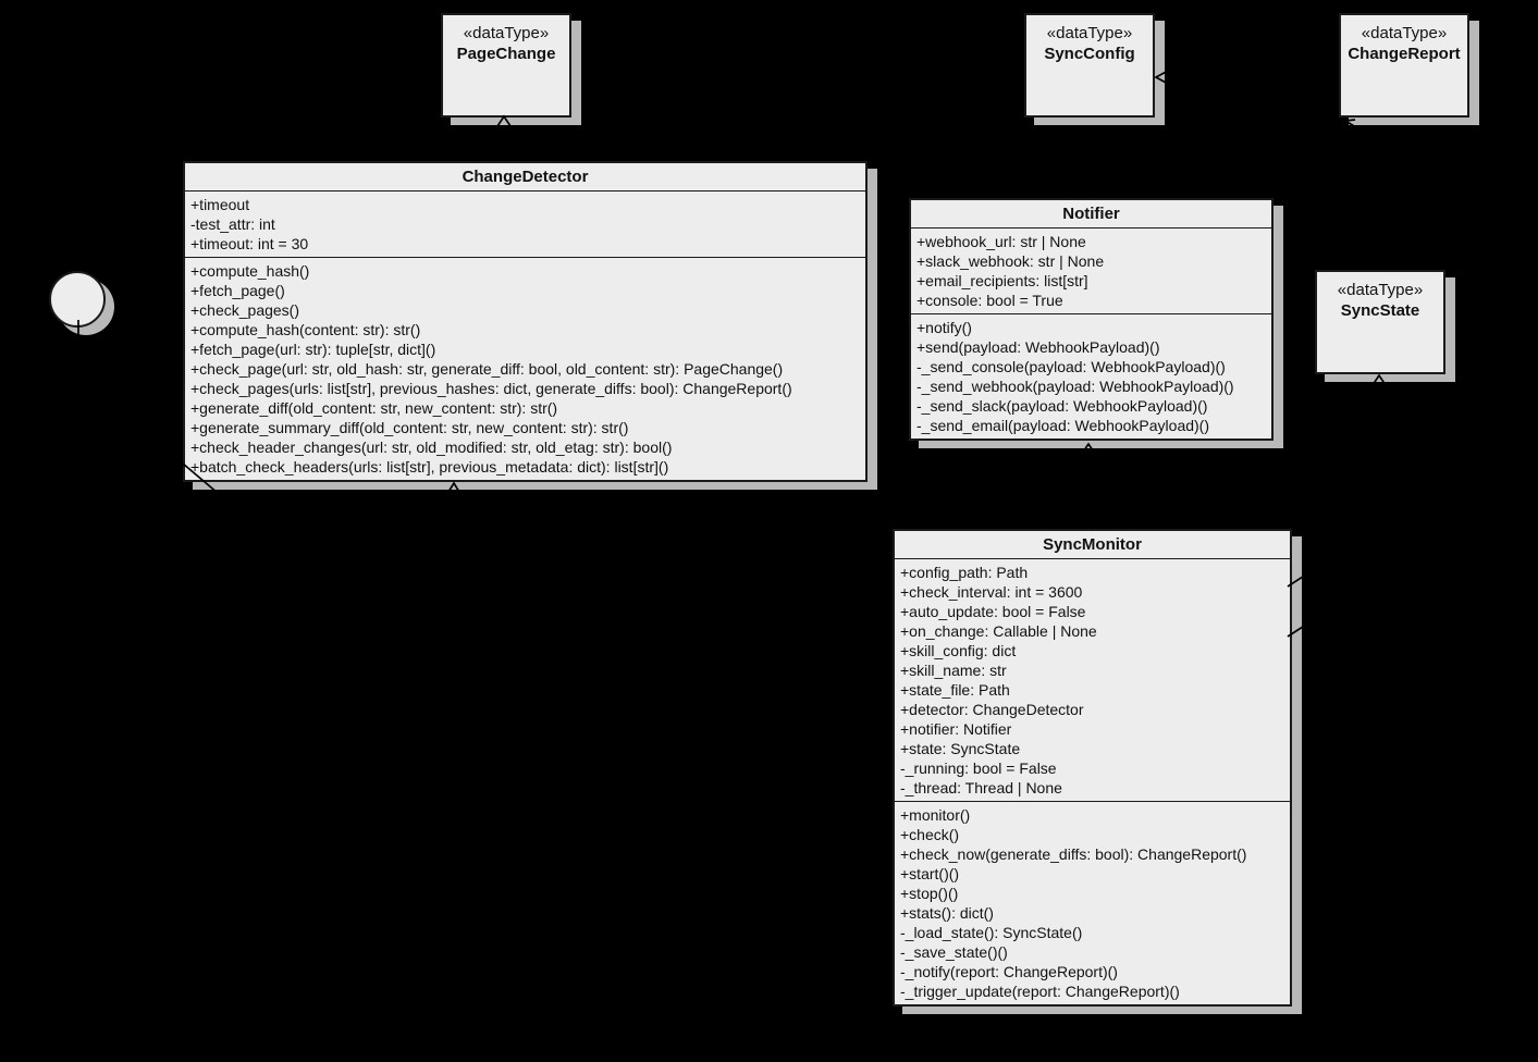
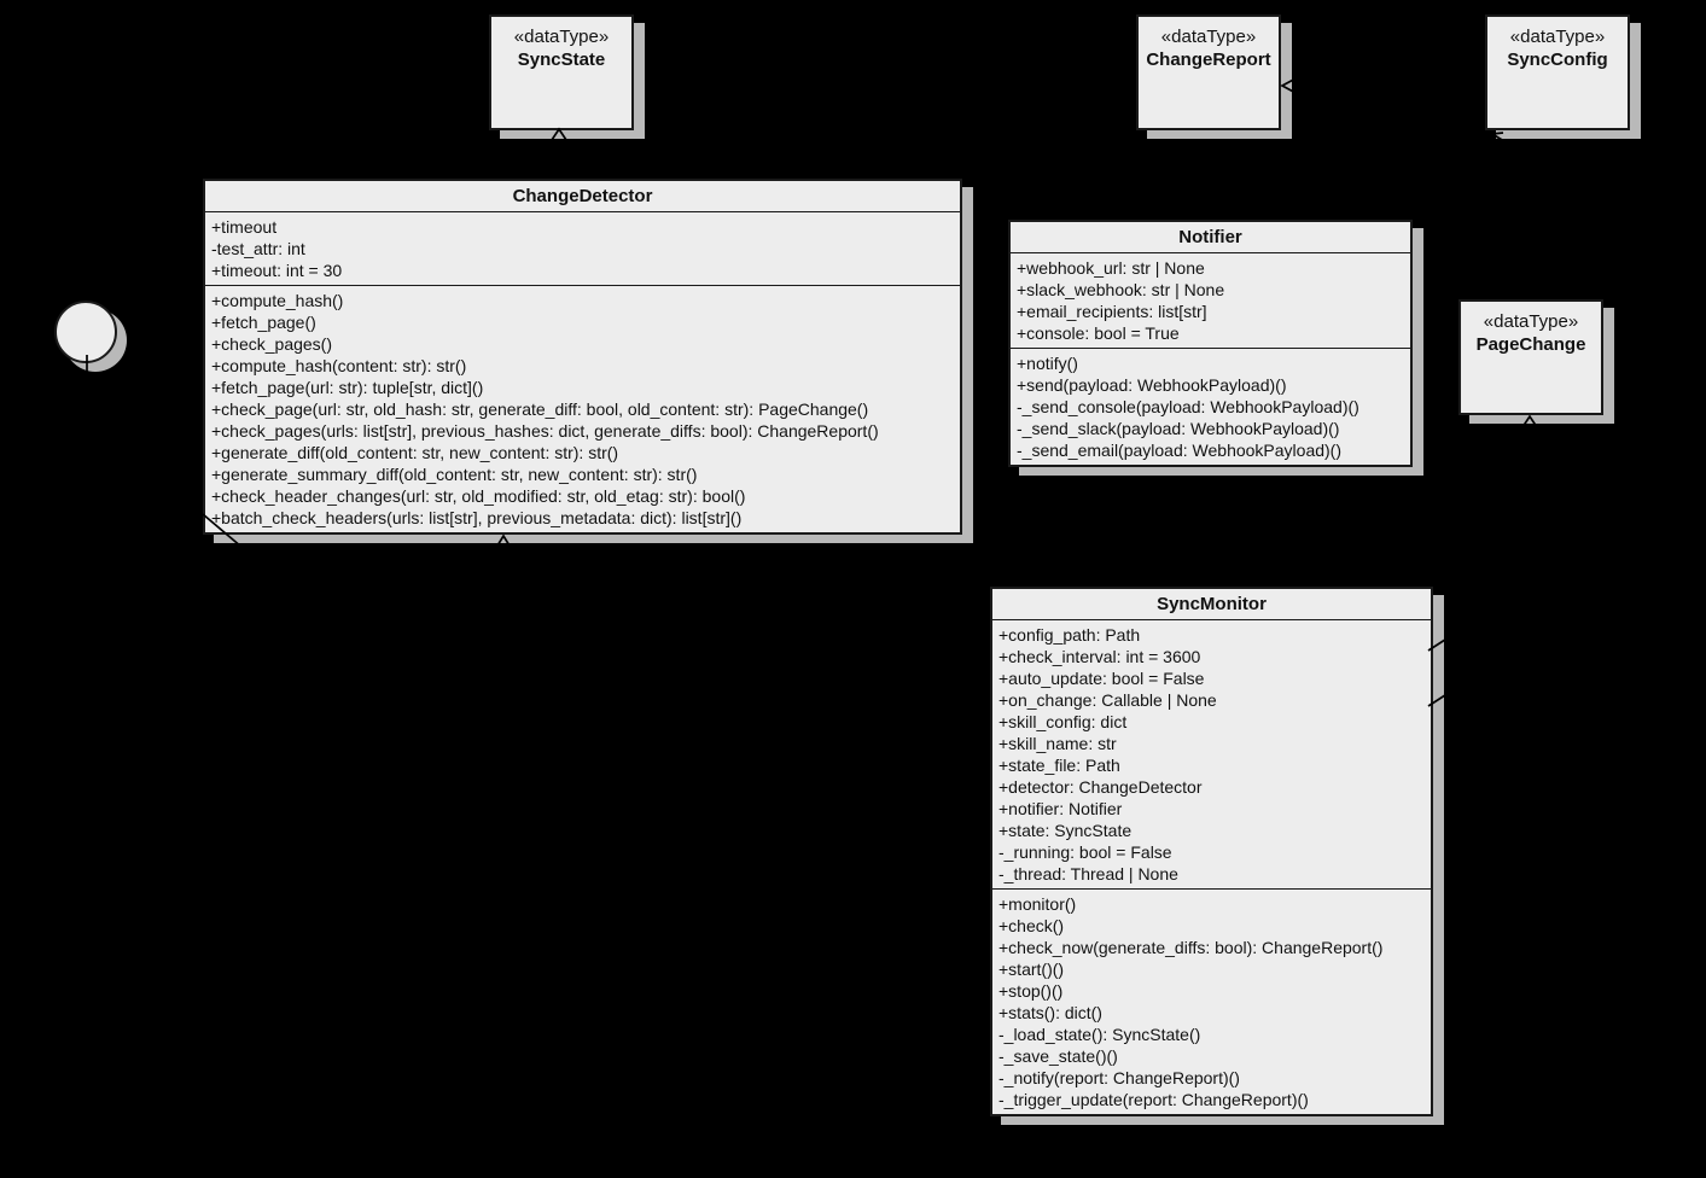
  «dataType»
- PageChange
+ SyncState
  «dataType»
- SyncConfig
+ ChangeReport
  «dataType»
- ChangeReport
+ SyncConfig
  «dataType»
- SyncState
+ PageChange
  ChangeDetector
  +timeout
  -test_attr: int
  +timeout: int = 30
  +compute_hash()
  +fetch_page()
  +check_pages()
  +compute_hash(content: str): str()
  +fetch_page(url: str): tuple[str, dict]()
  +check_page(url: str, old_hash: str, generate_diff: bool, old_content: str): PageChange()
  +check_pages(urls: list[str], previous_hashes: dict, generate_diffs: bool): ChangeReport()
  +generate_diff(old_content: str, new_content: str): str()
  +generate_summary_diff(old_content: str, new_content: str): str()
  +check_header_changes(url: str, old_modified: str, old_etag: str): bool()
  +batch_check_headers(urls: list[str], previous_metadata: dict): list[str]()
  Notifier
  +webhook_url: str | None
  +slack_webhook: str | None
  +email_recipients: list[str]
  +console: bool = True
  +notify()
  +send(payload: WebhookPayload)()
  -_send_console(payload: WebhookPayload)()
- -_send_webhook(payload: WebhookPayload)()
  -_send_slack(payload: WebhookPayload)()
  -_send_email(payload: WebhookPayload)()
  SyncMonitor
  +config_path: Path
  +check_interval: int = 3600
  +auto_update: bool = False
  +on_change: Callable | None
  +skill_config: dict
  +skill_name: str
  +state_file: Path
  +detector: ChangeDetector
  +notifier: Notifier
  +state: SyncState
  -_running: bool = False
  -_thread: Thread | None
  +monitor()
  +check()
  +check_now(generate_diffs: bool): ChangeReport()
  +start()()
  +stop()()
  +stats(): dict()
  -_load_state(): SyncState()
  -_save_state()()
  -_notify(report: ChangeReport)()
  -_trigger_update(report: ChangeReport)()
